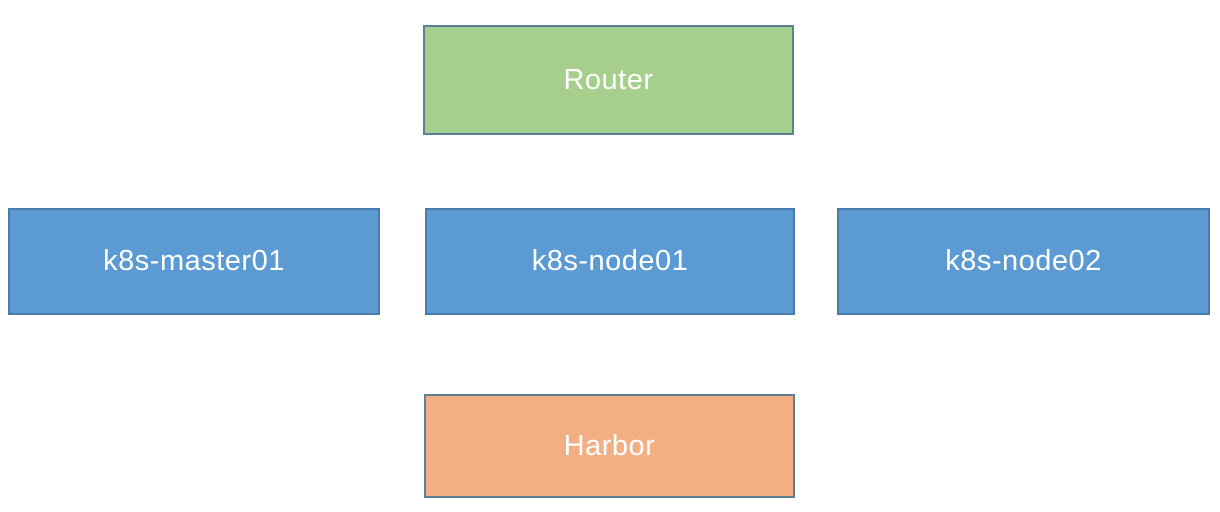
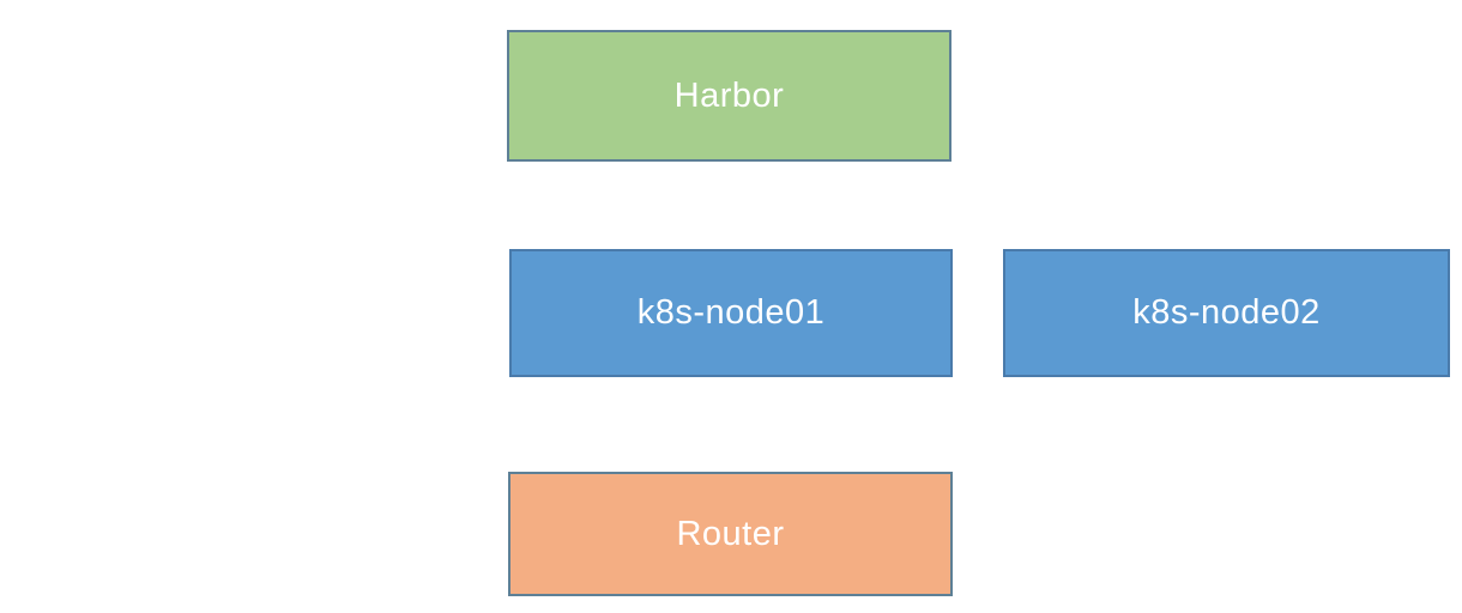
- Router
+ Harbor
- k8s-master01
  k8s-node01
  k8s-node02
- Harbor
+ Router
